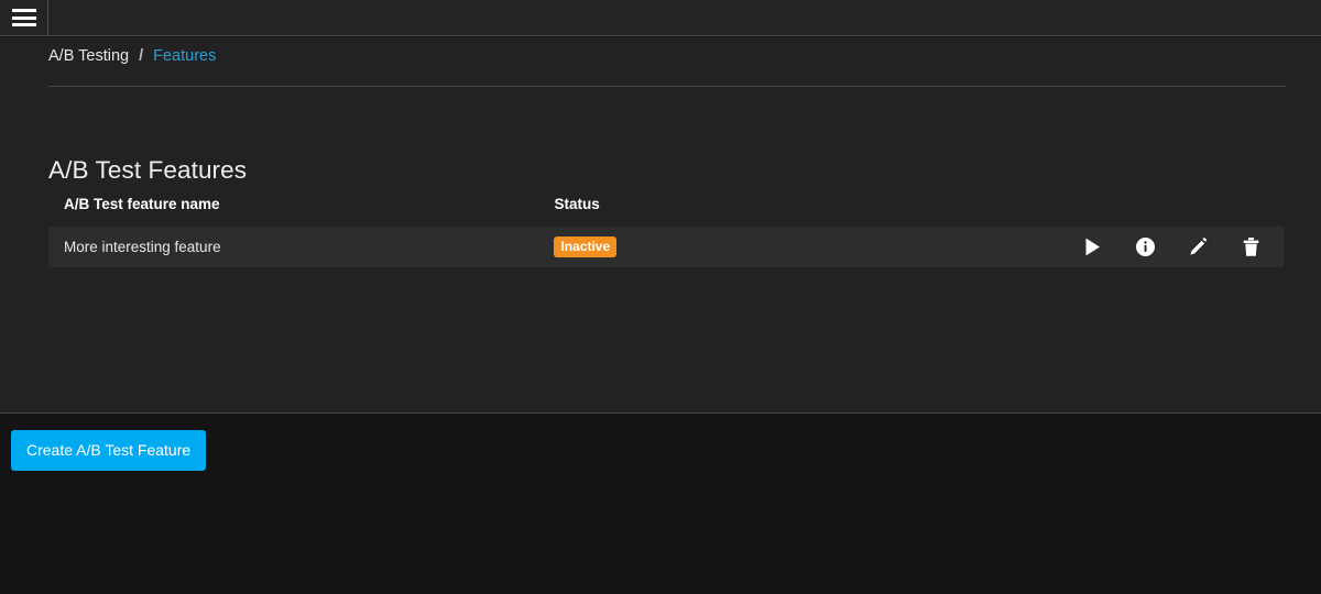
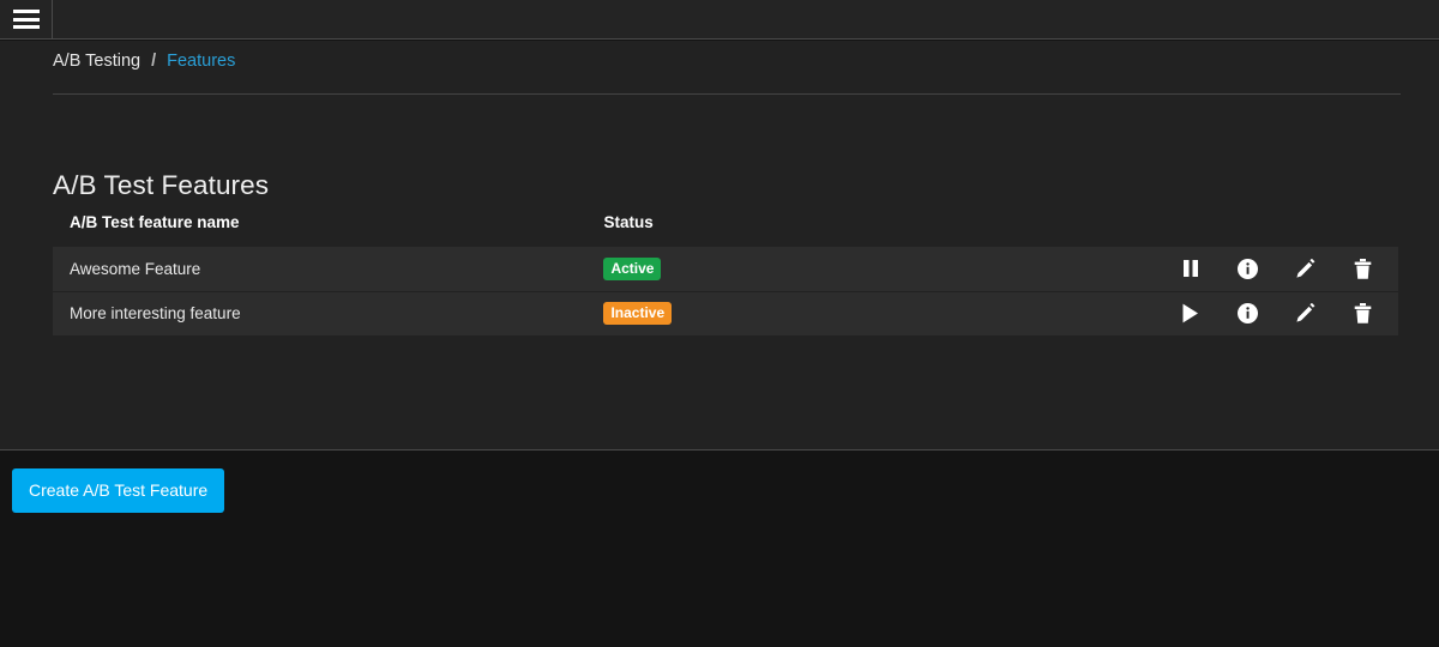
  A/B Testing
  /
  Features
  A/B Test Features
  A/B Test feature name	Status
+ Awesome Feature	Active
  More interesting feature	Inactive
  Create A/B Test Feature
